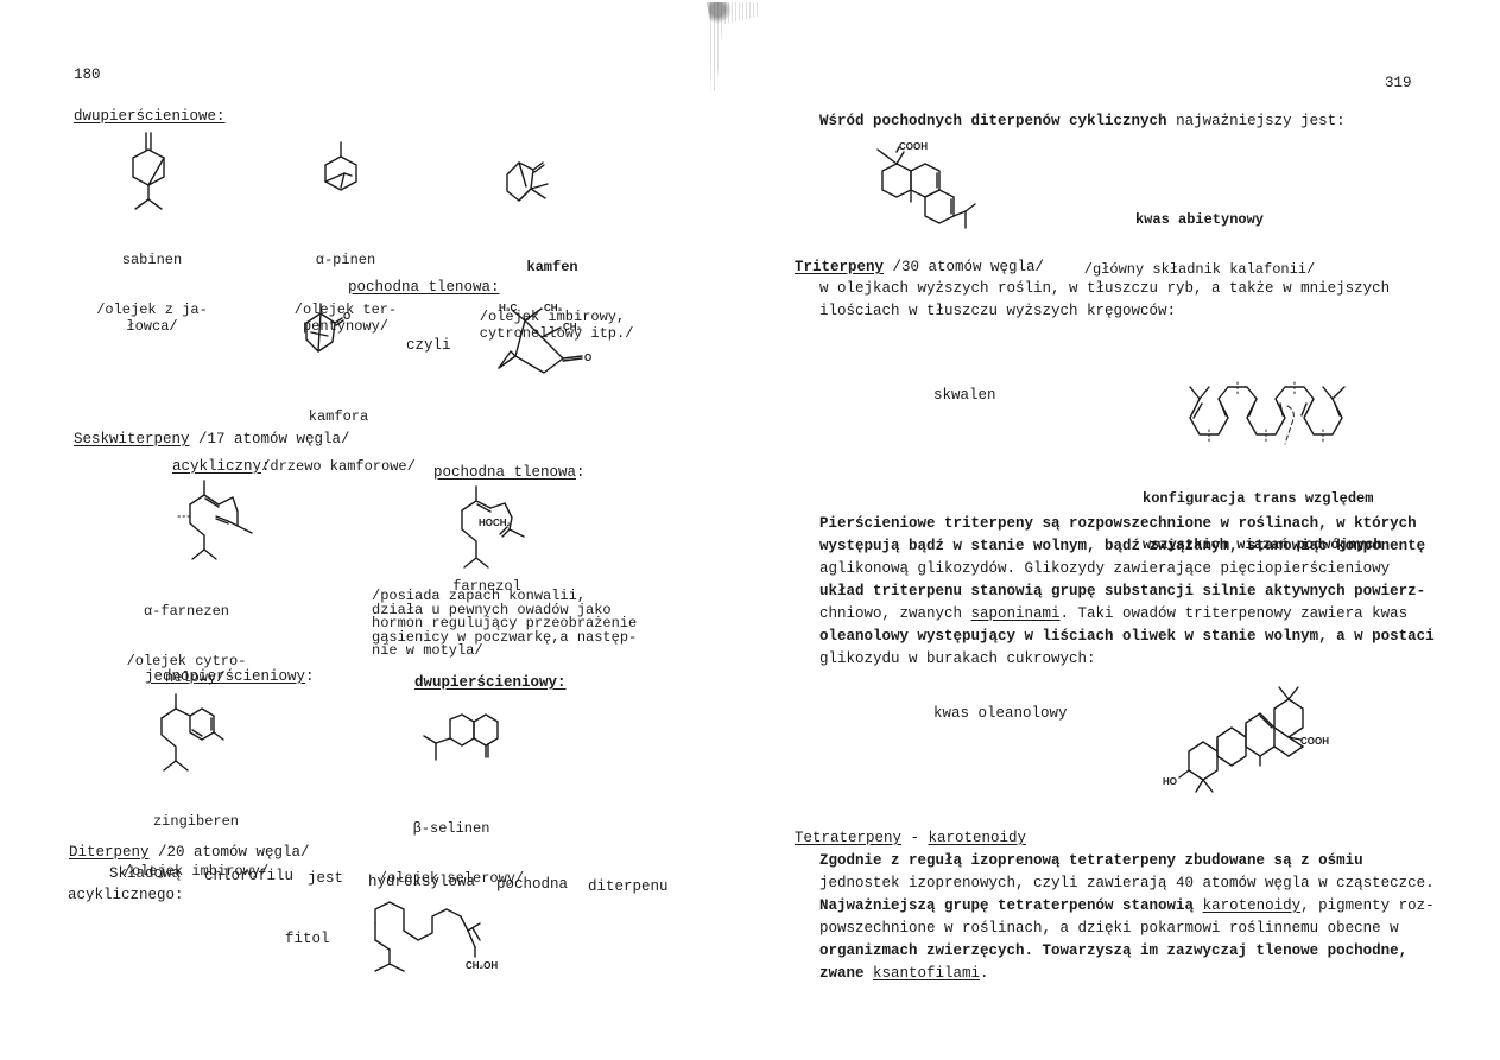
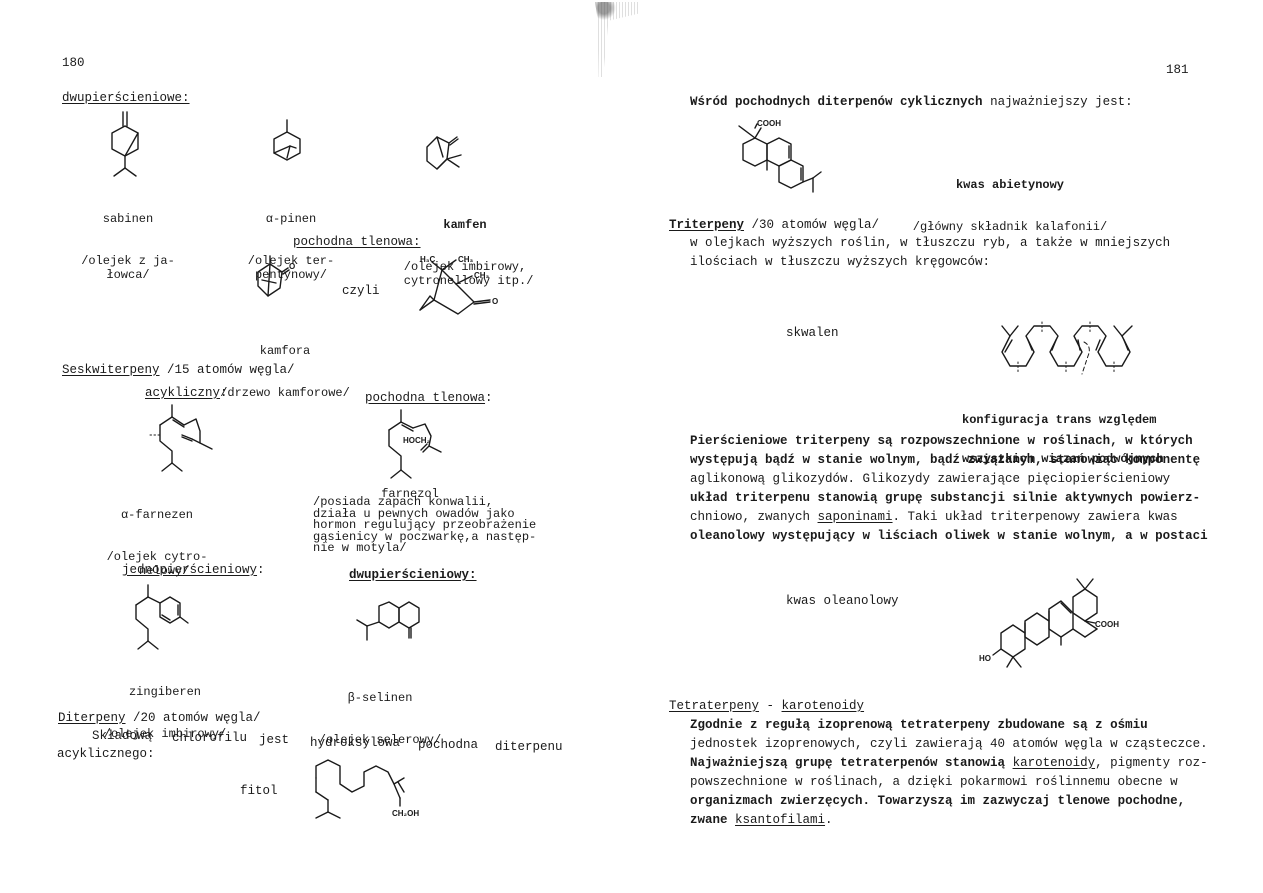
  180
  dwupierścieniowe:
  sabinen
  /olejek z ja-
  łowca/
  α-pinen
  /olejek ter-
  entynowy/
  kamfen
  /olejek imbirowy,
  cytronellowy itp./
  pochodna tlenowa:
  O
  czyli
  H₃C
  CH₃
  CH₃
  O
  kamfora
  /drzewo kamforowe/
- Seskwiterpeny /17 atomów węgla/
+ Seskwiterpeny /15 atomów węgla/
  acykliczny:
  pochodna tlenowa:
  α-farnezen
  /olejek cytro-
  nelowy/
  HOCH₂
  farnezol
  /posiada zapach konwalii,
  działa u pewnych owadów jako
  hormon regulujący przeobrażenie
  gąsienicy w poczwarkę,a następ-
  nie w motyla/
  jednopierścieniowy:
  dwupierścieniowy:
  zingiberen
  /olejek imbirowy/
  β-selinen
  /olejek selerowy/
  Diterpeny /20 atomów węgla/
  Składową
  chlorofilu
  jest
  hydroksylowa
  pochodna
  diterpenu
  acyklicznego:
  fitol
  CH₂OH
- 319
+ 181
  Wśród pochodnych diterpenów cyklicznych najważniejszy jest:
  COOH
  kwas abietynowy
  /główny składnik kalafonii/
  Triterpeny /30 atomów węgla/
  w olejkach wyższych roślin, w tłuszczu ryb, a także w mniejszych
  ilościach w tłuszczu wyższych kręgowców:
  skwalen
  konfiguracja trans względem
  wszystkich wiązań podwójnych
  Pierścieniowe triterpeny są rozpowszechnione w roślinach, w których
  występują bądź w stanie wolnym, bądź związanym, stanowiąc komponentę
  aglikonową glikozydów. Glikozydy zawierające pięciopierścieniowy
  układ triterpenu stanowią grupę substancji silnie aktywnych powierz-
- chniowo, zwanych saponinami. Taki owadów triterpenowy zawiera kwas
+ chniowo, zwanych saponinami. Taki układ triterpenowy zawiera kwas
  oleanolowy występujący w liściach oliwek w stanie wolnym, a w postaci
- glikozydu w burakach cukrowych:
  kwas oleanolowy
  COOH
  HO
  Tetraterpeny - karotenoidy
  Zgodnie z regułą izoprenową tetraterpeny zbudowane są z ośmiu
  jednostek izoprenowych, czyli zawierają 40 atomów węgla w cząsteczce.
  Najważniejszą grupę tetraterpenów stanowią karotenoidy, pigmenty roz-
  powszechnione w roślinach, a dzięki pokarmowi roślinnemu obecne w
  organizmach zwierzęcych. Towarzyszą im zazwyczaj tlenowe pochodne,
  zwane ksantofilami.
